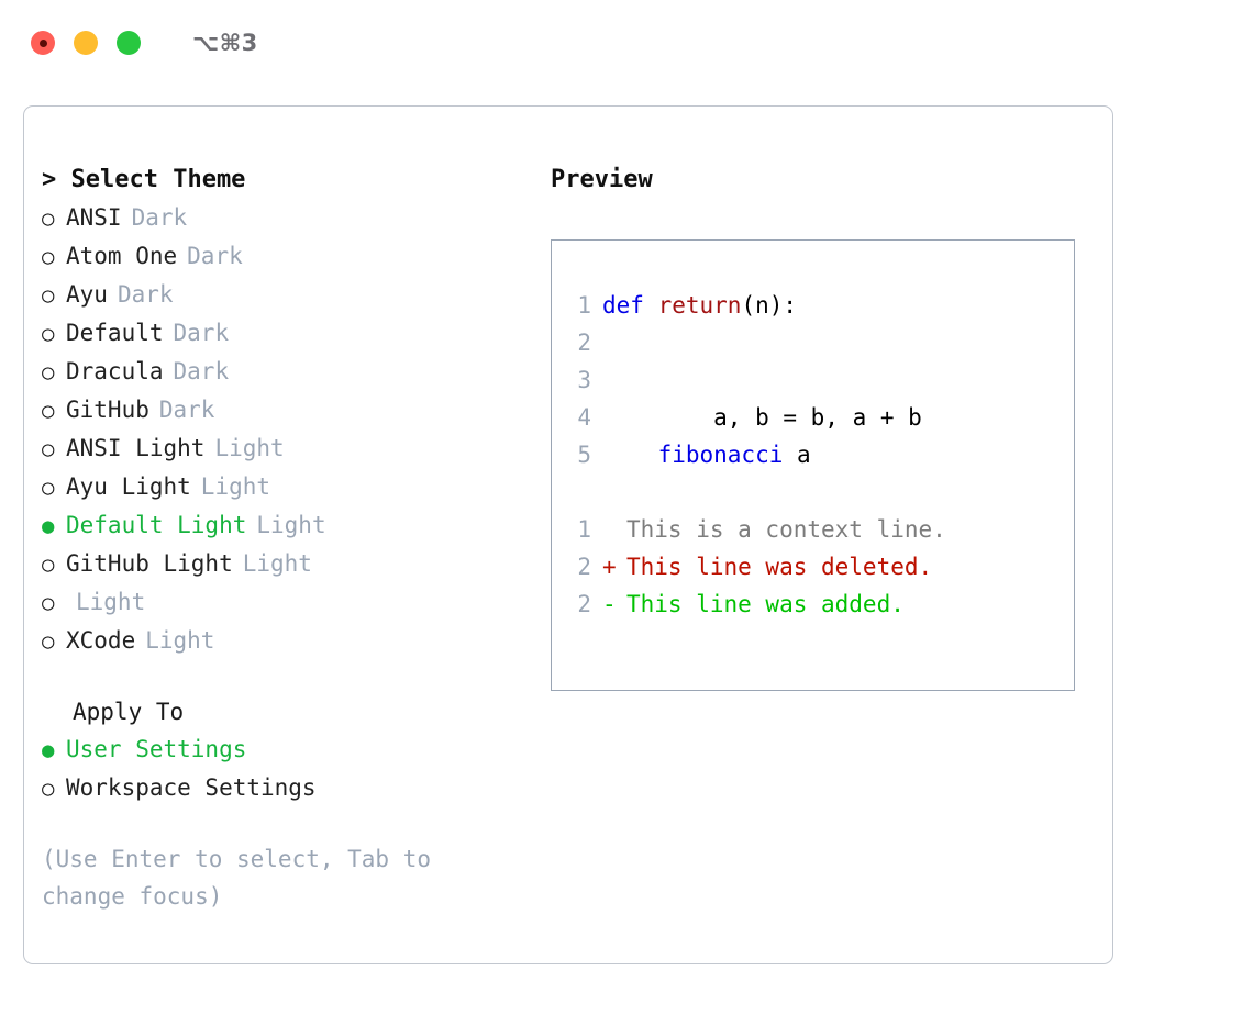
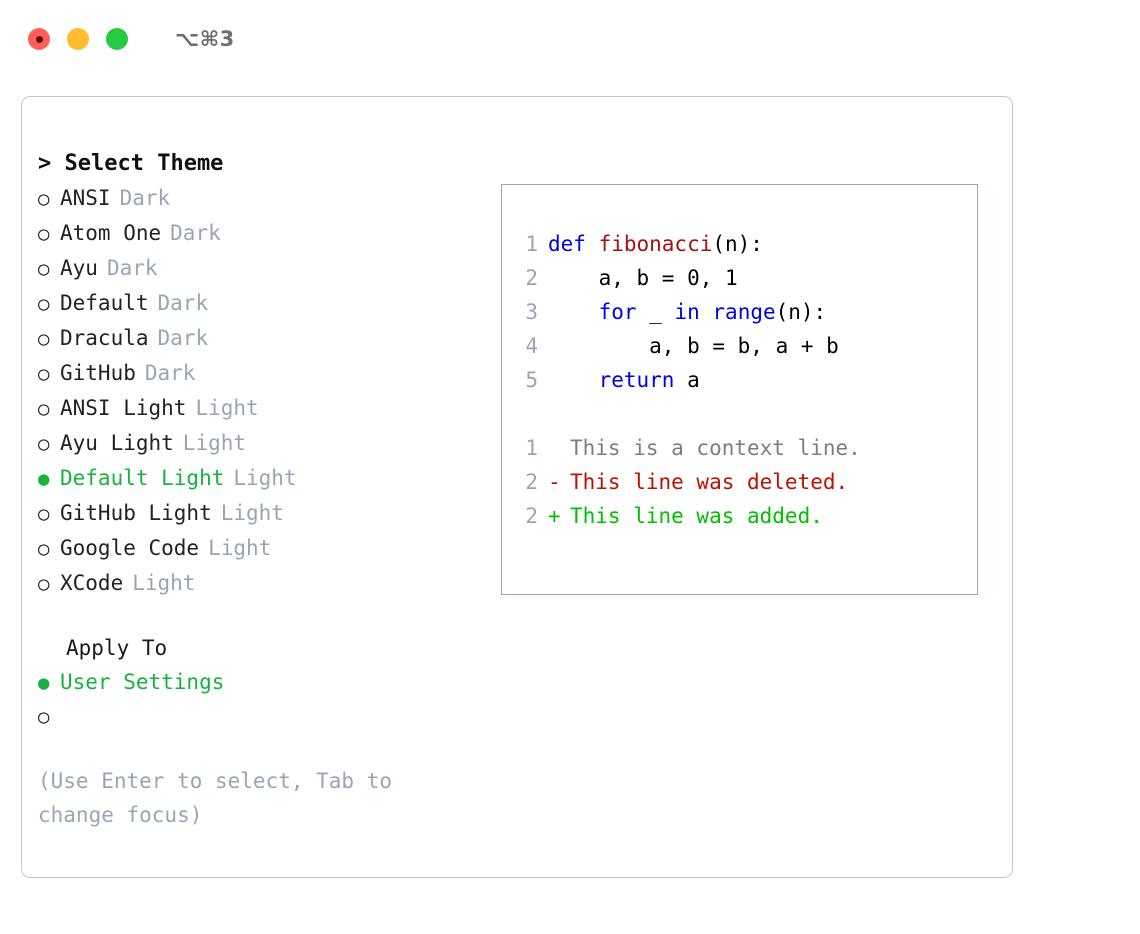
  ⌥⌘3
  > Select Theme
  ○
  ANSI
  Dark
  ○
  Atom One
  Dark
  ○
  Ayu
  Dark
  ○
  Default
  Dark
  ○
  Dracula
  Dark
  ○
  GitHub
  Dark
  ○
  ANSI Light
  Light
  ○
  Ayu Light
  Light
  ●
  Default Light
  Light
  ○
  GitHub Light
  Light
  ○
+ Google Code
  Light
  ○
  XCode
  Light
  Apply To
  ●
  User Settings
  ○
- Workspace Settings
  (Use Enter to select, Tab to change focus)
- Preview
  1
- def return(n):
+ def fibonacci(n):
  2
+ a, b = 0, 1
  3
+ for _ in range(n):
  4
  a, b = b, a + b
  5
- fibonacci a
+ return a
  1
  This is a context line.
  2
- + This line was deleted.
+ - This line was deleted.
  2
- - This line was added.
+ + This line was added.
